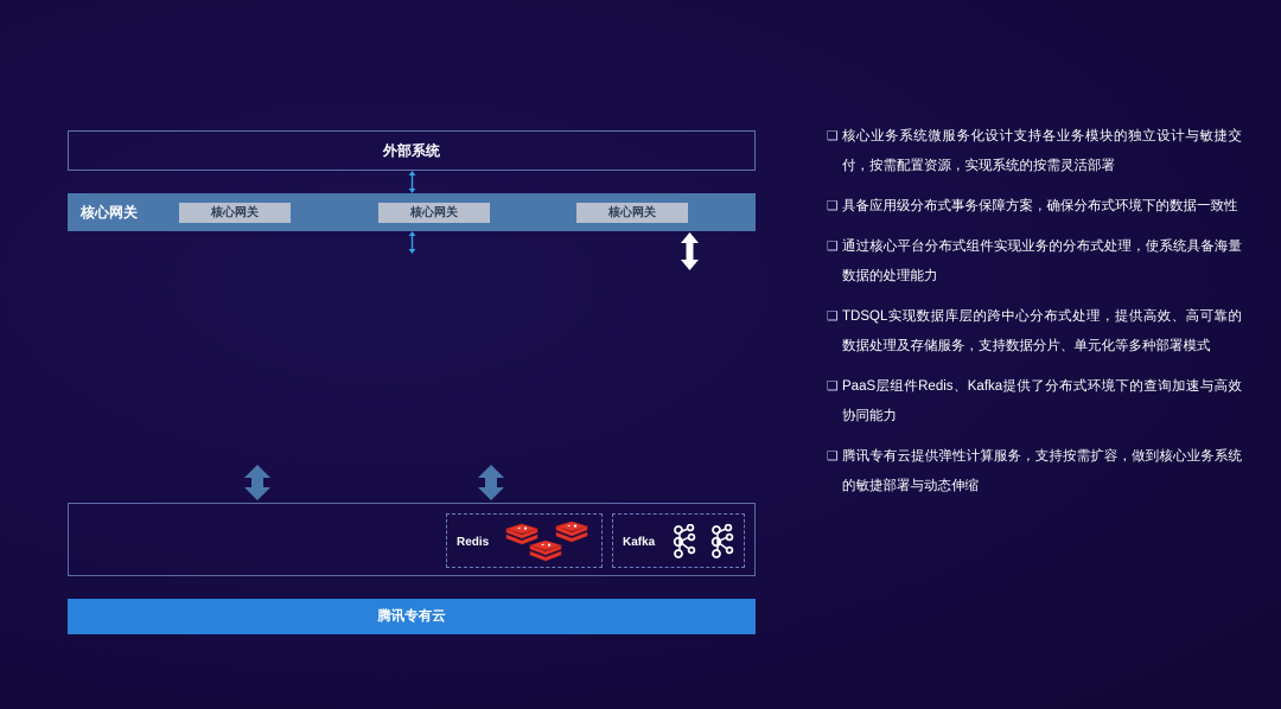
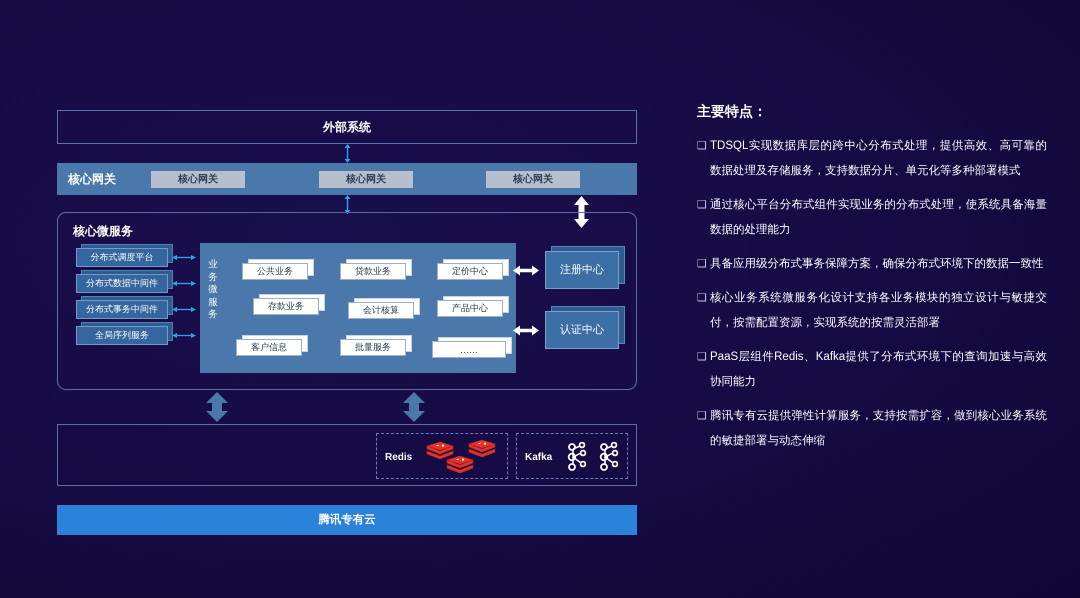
  外部系统
  核心网关
  核心网关
  核心网关
  核心网关
+ 核心微服务
+ 分布式调度平台
+ 分布式数据中间件
+ 分布式事务中间件
+ 全局序列服务
+ 业务微服务
+ 公共业务
+ 贷款业务
+ 定价中心
+ 存款业务
+ 会计核算
+ 产品中心
+ 客户信息
+ 批量服务
+ ……
+ 注册中心
+ 认证中心
  Redis
  Kafka
  腾讯专有云
+ 主要特点：
  ❑
- 核心业务系统微服务化设计支持各业务模块的独立设计与敏捷交付，按需配置资源，实现系统的按需灵活部署
+ TDSQL实现数据库层的跨中心分布式处理，提供高效、高可靠的数据处理及存储服务，支持数据分片、单元化等多种部署模式
  ❑
- 具备应用级分布式事务保障方案，确保分布式环境下的数据一致性
+ 通过核心平台分布式组件实现业务的分布式处理，使系统具备海量数据的处理能力
  ❑
- 通过核心平台分布式组件实现业务的分布式处理，使系统具备海量数据的处理能力
+ 具备应用级分布式事务保障方案，确保分布式环境下的数据一致性
  ❑
- TDSQL实现数据库层的跨中心分布式处理，提供高效、高可靠的数据处理及存储服务，支持数据分片、单元化等多种部署模式
+ 核心业务系统微服务化设计支持各业务模块的独立设计与敏捷交付，按需配置资源，实现系统的按需灵活部署
  ❑
  PaaS层组件Redis、Kafka提供了分布式环境下的查询加速与高效协同能力
  ❑
  腾讯专有云提供弹性计算服务，支持按需扩容，做到核心业务系统的敏捷部署与动态伸缩
